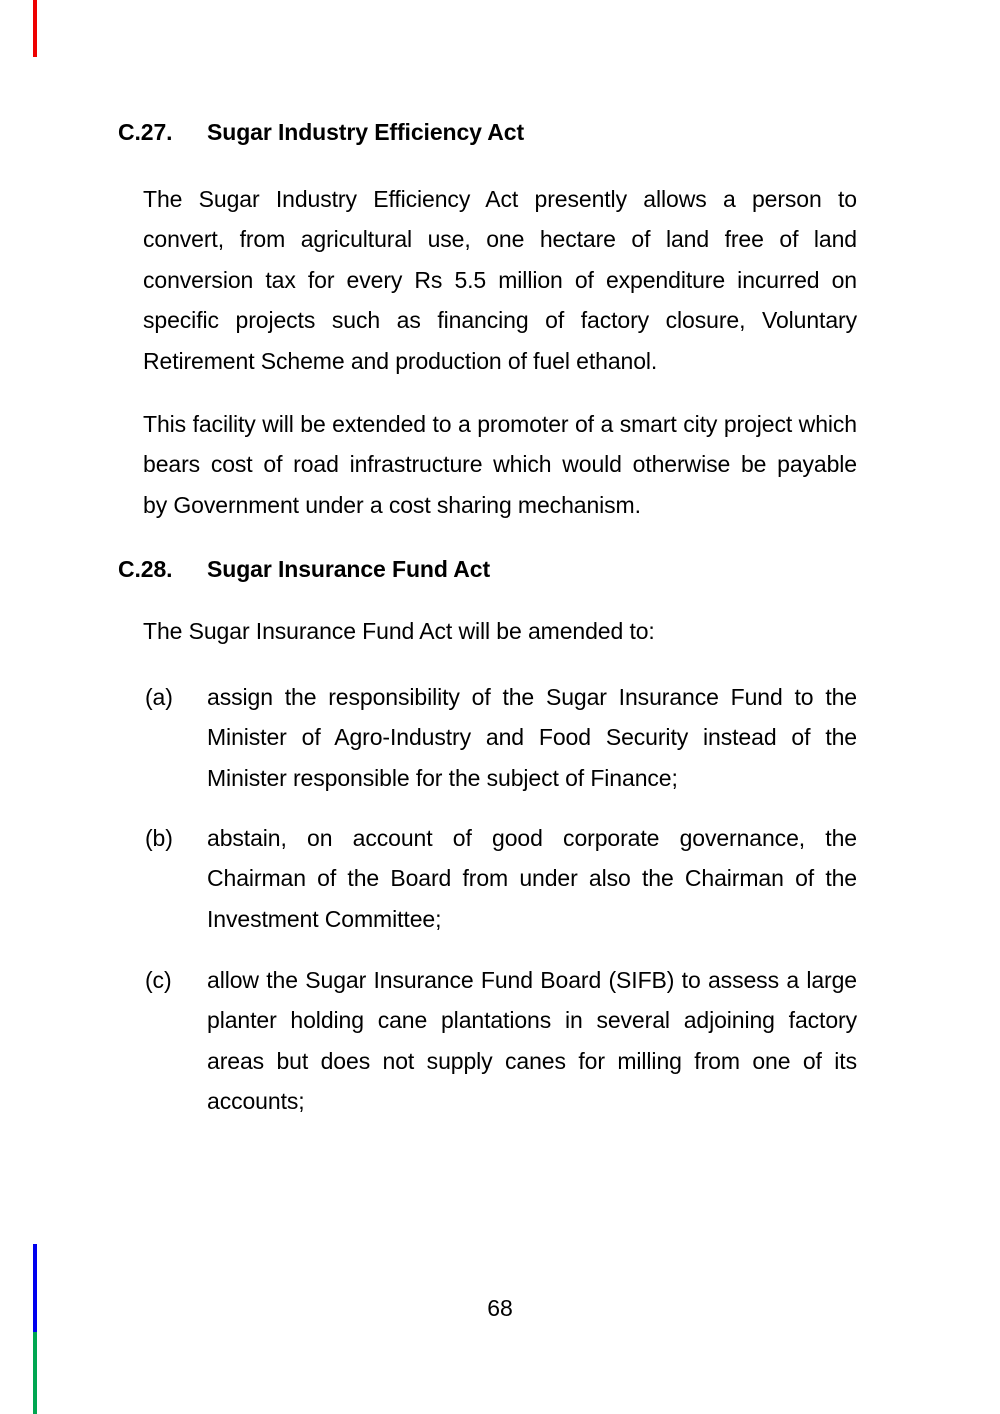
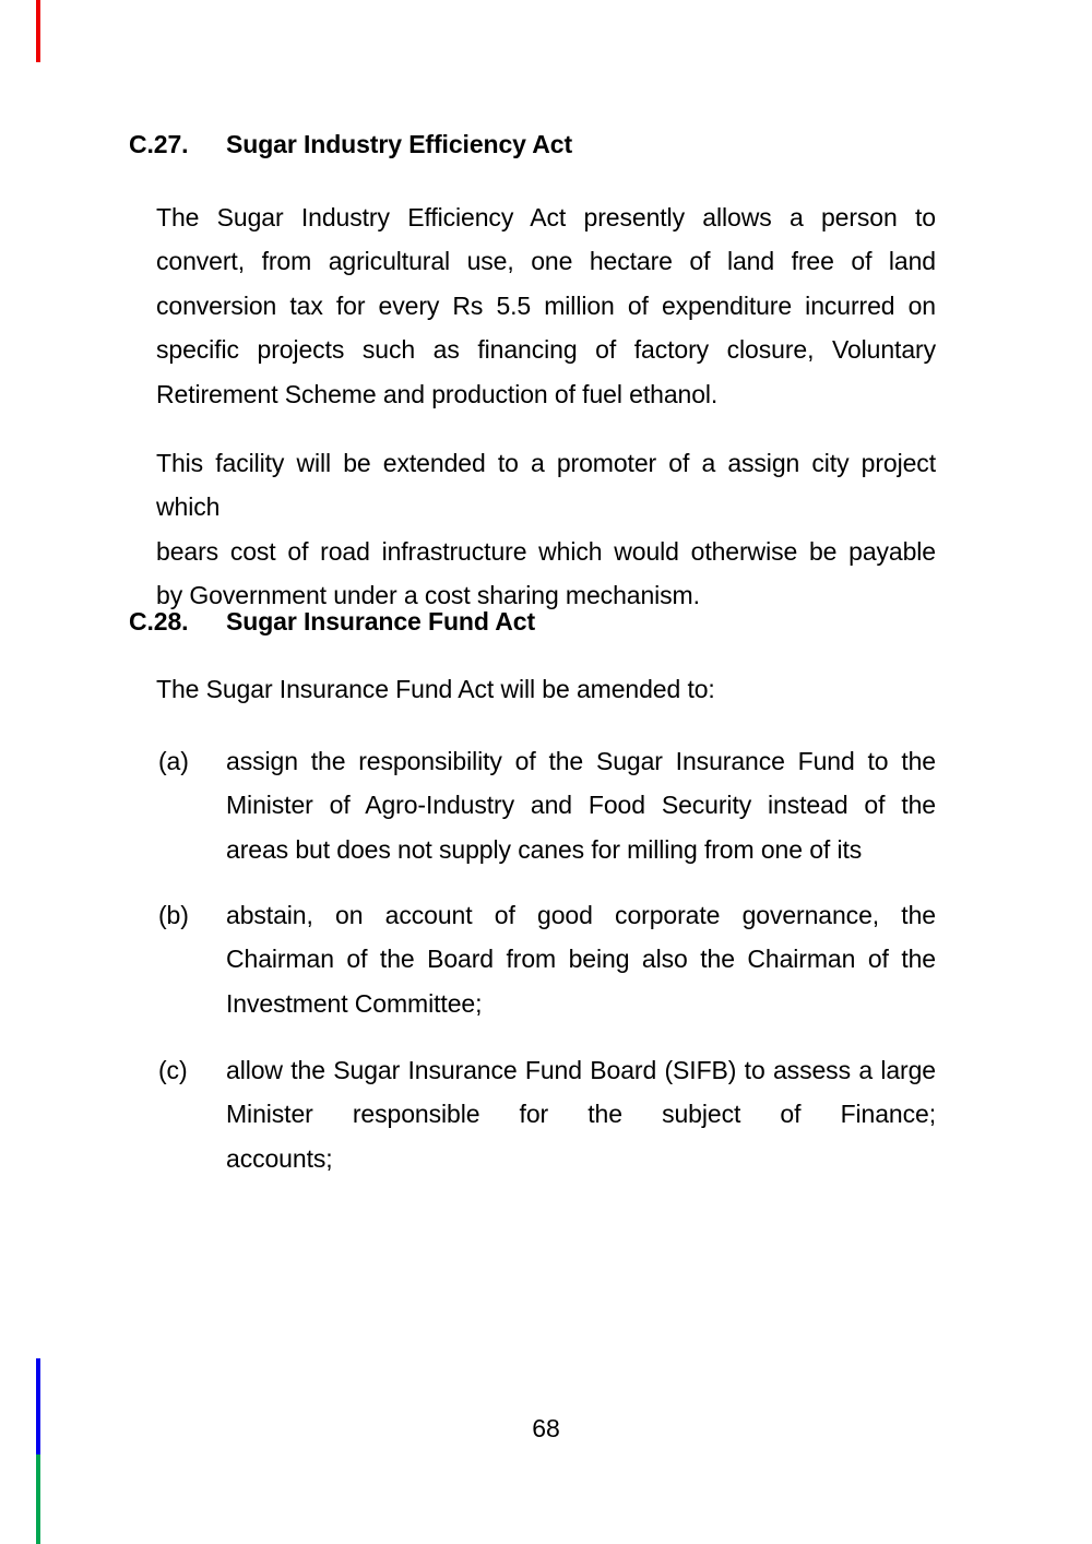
  C.27. Sugar Industry Efficiency Act
  The Sugar Industry Efficiency Act presently allows a person to
  convert, from agricultural use, one hectare of land free of land
  conversion tax for every Rs 5.5 million of expenditure incurred on
  specific projects such as financing of factory closure, Voluntary
  Retirement Scheme and production of fuel ethanol.
- This facility will be extended to a promoter of a smart city project which
+ This facility will be extended to a promoter of a assign city project which
  bears cost of road infrastructure which would otherwise be payable
  by Government under a cost sharing mechanism.
  C.28. Sugar Insurance Fund Act
  The Sugar Insurance Fund Act will be amended to:
  (a)
  assign the responsibility of the Sugar Insurance Fund to the
  Minister of Agro-Industry and Food Security instead of the
- Minister responsible for the subject of Finance;
+ areas but does not supply canes for milling from one of its
  (b)
  abstain, on account of good corporate governance, the
- Chairman of the Board from under also the Chairman of the
+ Chairman of the Board from being also the Chairman of the
  Investment Committee;
  (c)
  allow the Sugar Insurance Fund Board (SIFB) to assess a large
- planter holding cane plantations in several adjoining factory
- areas but does not supply canes for milling from one of its
+ Minister responsible for the subject of Finance;
  accounts;
  68
